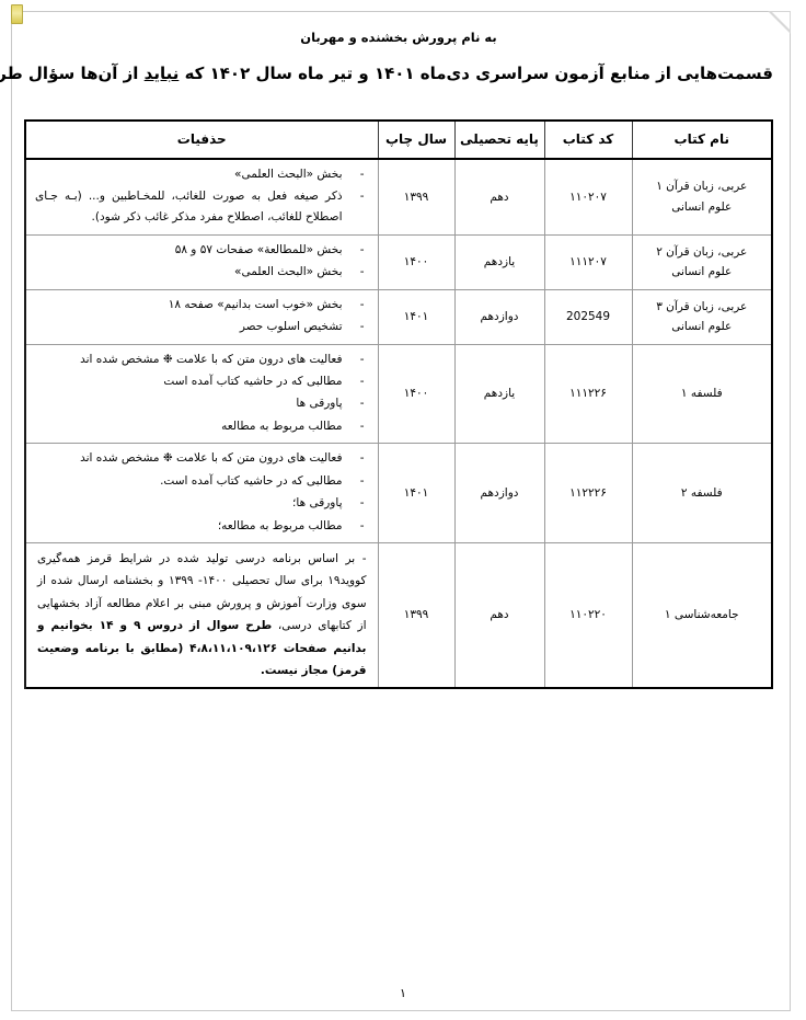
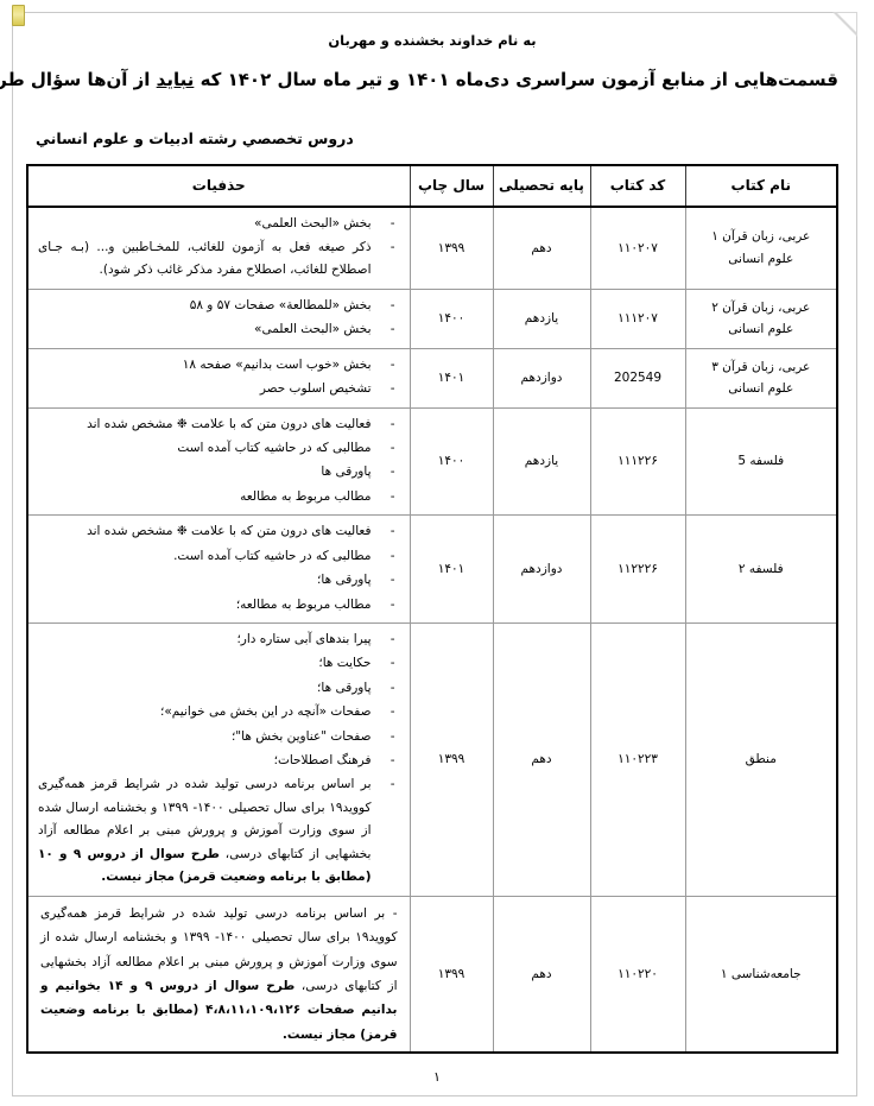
- به نام پرورش بخشنده و مهربان
+ به نام خداوند بخشنده و مهربان
  قسمت‌هایی از منابع آزمون سراسری دی‌ماه ۱۴۰۱ و تیر ماه سال ۱۴۰۲ که نباید از آن‌ها سؤال طر
+ دروس تخصصي رشته ادبيات و علوم انساني
  نام کتاب	کد کتاب	پایه تحصیلی	سال چاپ	حذفیات
- عربی، زبان قرآن ۱علوم انسانی	۱۱۰۲۰۷	دهم	۱۳۹۹	بخش «البحث العلمی»ذكر صيغه فعل به صورت للغائب، للمخـاطبين و... (بـه جـای اصطلاح للغائب، اصطلاح مفرد مذكر غائب ذكر شود).
+ عربی، زبان قرآن ۱علوم انسانی	۱۱۰۲۰۷	دهم	۱۳۹۹	بخش «البحث العلمی»ذكر صيغه فعل به آزمون للغائب، للمخـاطبين و... (بـه جـای اصطلاح للغائب، اصطلاح مفرد مذكر غائب ذكر شود).
  عربی، زبان قرآن ۲علوم انسانی	۱۱۱۲۰۷	یازدهم	۱۴۰۰	بخش «للمطالعة» صفحات ۵۷ و ۵۸بخش «البحث العلمی»
  عربی، زبان قرآن ۳علوم انسانی	202549	دوازدهم	۱۴۰۱	بخش «خوب است بدانیم» صفحه ۱۸تشخیص اسلوب حصر
- فلسفه ۱	۱۱۱۲۲۶	یازدهم	۱۴۰۰	فعالیت های درون متن که با علامت ❉ مشخص شده اندمطالبی که در حاشیه کتاب آمده استپاورقی هامطالب مربوط به مطالعه
+ فلسفه 5	۱۱۱۲۲۶	یازدهم	۱۴۰۰	فعالیت های درون متن که با علامت ❉ مشخص شده اندمطالبی که در حاشیه کتاب آمده استپاورقی هامطالب مربوط به مطالعه
  فلسفه ۲	۱۱۲۲۲۶	دوازدهم	۱۴۰۱	فعالیت های درون متن که با علامت ❉ مشخص شده اندمطالبی که در حاشیه کتاب آمده است.پاورقی ها؛مطالب مربوط به مطالعه؛
+ منطق	۱۱۰۲۲۳	دهم	۱۳۹۹	پیرا بندهای آبی ستاره دار؛حکایت ها؛پاورقی ها؛صفحات «آنچه در این بخش می خوانیم»؛صفحات "عناوین بخش ها"؛فرهنگ اصطلاحات؛بر اساس برنامه درسی تولید شده در شرایط قرمز همه‌گیری کووید۱۹ برای سال تحصیلی ۱۴۰۰- ۱۳۹۹ و بخشنامه ارسال شده از سوی وزارت آموزش و پرورش مبنی بر اعلام مطالعه آزاد بخشهایی از کتابهای درسی، طرح سوال از دروس ۹ و ۱۰ (مطابق با برنامه وضعیت قرمز) مجاز نیست.
  جامعه‌شناسی ۱	۱۱۰۲۲۰	دهم	۱۳۹۹	- بر اساس برنامه درسی تولید شده در شرایط قرمز همه‌گیری کووید۱۹ برای سال تحصیلی ۱۴۰۰- ۱۳۹۹ و بخشنامه ارسال شده از سوی وزارت آموزش و پرورش مبنی بر اعلام مطالعه آزاد بخشهایی از کتابهای درسی، طرح سوال از دروس ۹ و ۱۴ بخوانیم و بدانیم صفحات ۴،۸،۱۱،۱۰۹،۱۲۶ (مطابق با برنامه وضعیت قرمز) مجاز نیست.
  ۱
